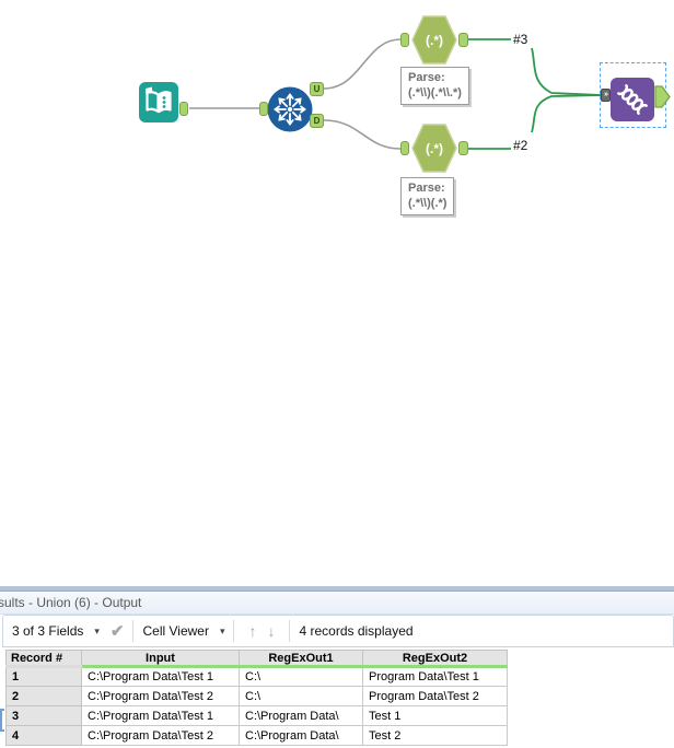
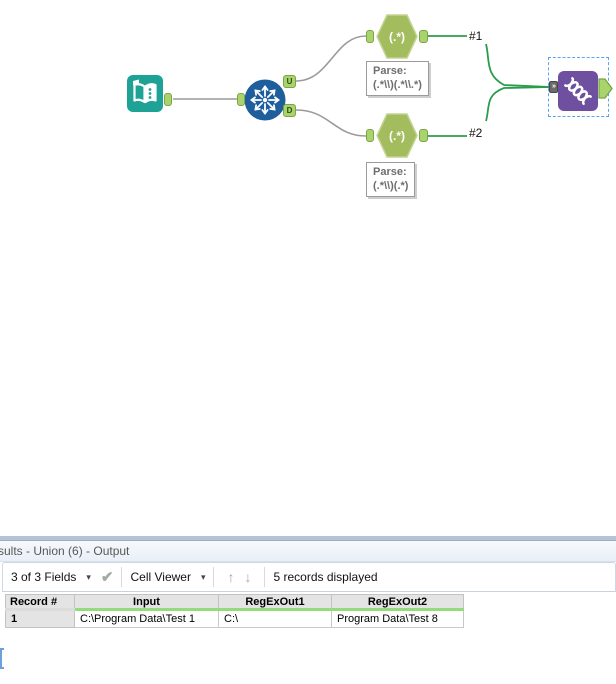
  (.*)
  (.*)
  U
  D
  Parse:
  (.*\\)(.*\\.*)
  Parse:
  (.*\\)(.*)
- #3
+ #1
  #2
  sults - Union (6) - Output
  3 of 3 Fields
  ▾
  ✔
  Cell Viewer
  ▾
  ↑
  ↓
- 4 records displayed
+ 5 records displayed
  Record #	Input	RegExOut1	RegExOut2
- 1	C:\Program Data\Test 1	C:\	Program Data\Test 1
+ 1	C:\Program Data\Test 1	C:\	Program Data\Test 8
- 2	C:\Program Data\Test 2	C:\	Program Data\Test 2
- 3	C:\Program Data\Test 1	C:\Program Data\	Test 1
- 4	C:\Program Data\Test 2	C:\Program Data\	Test 2
